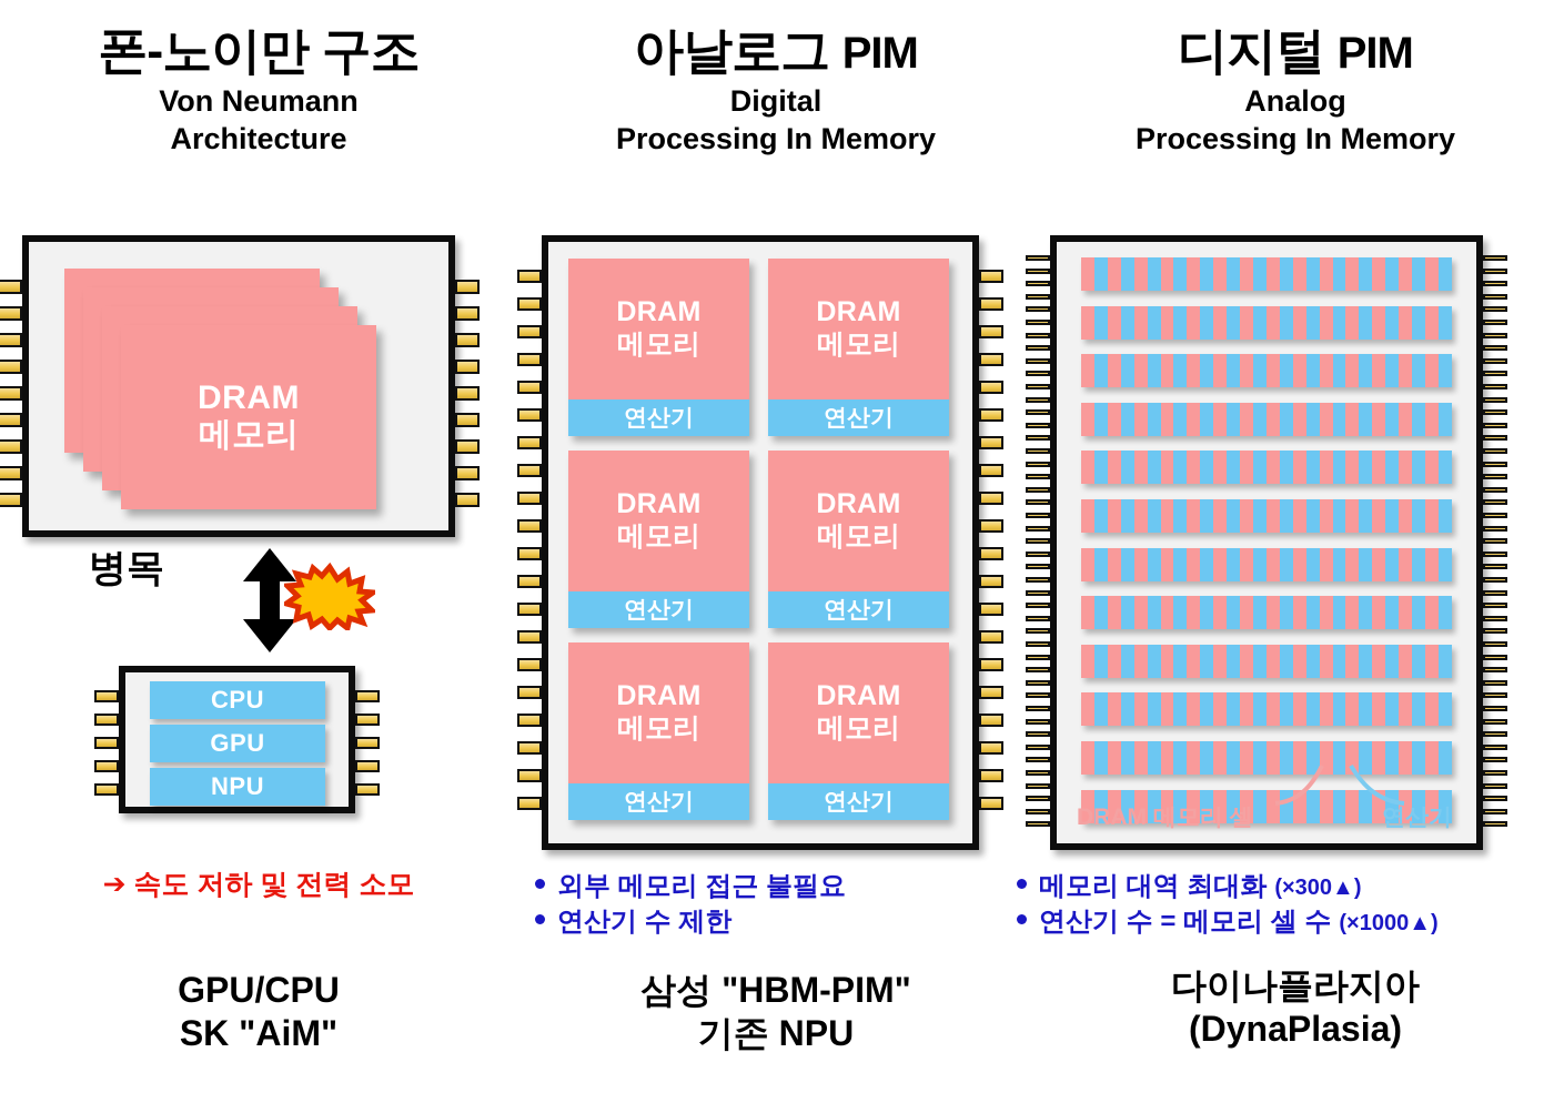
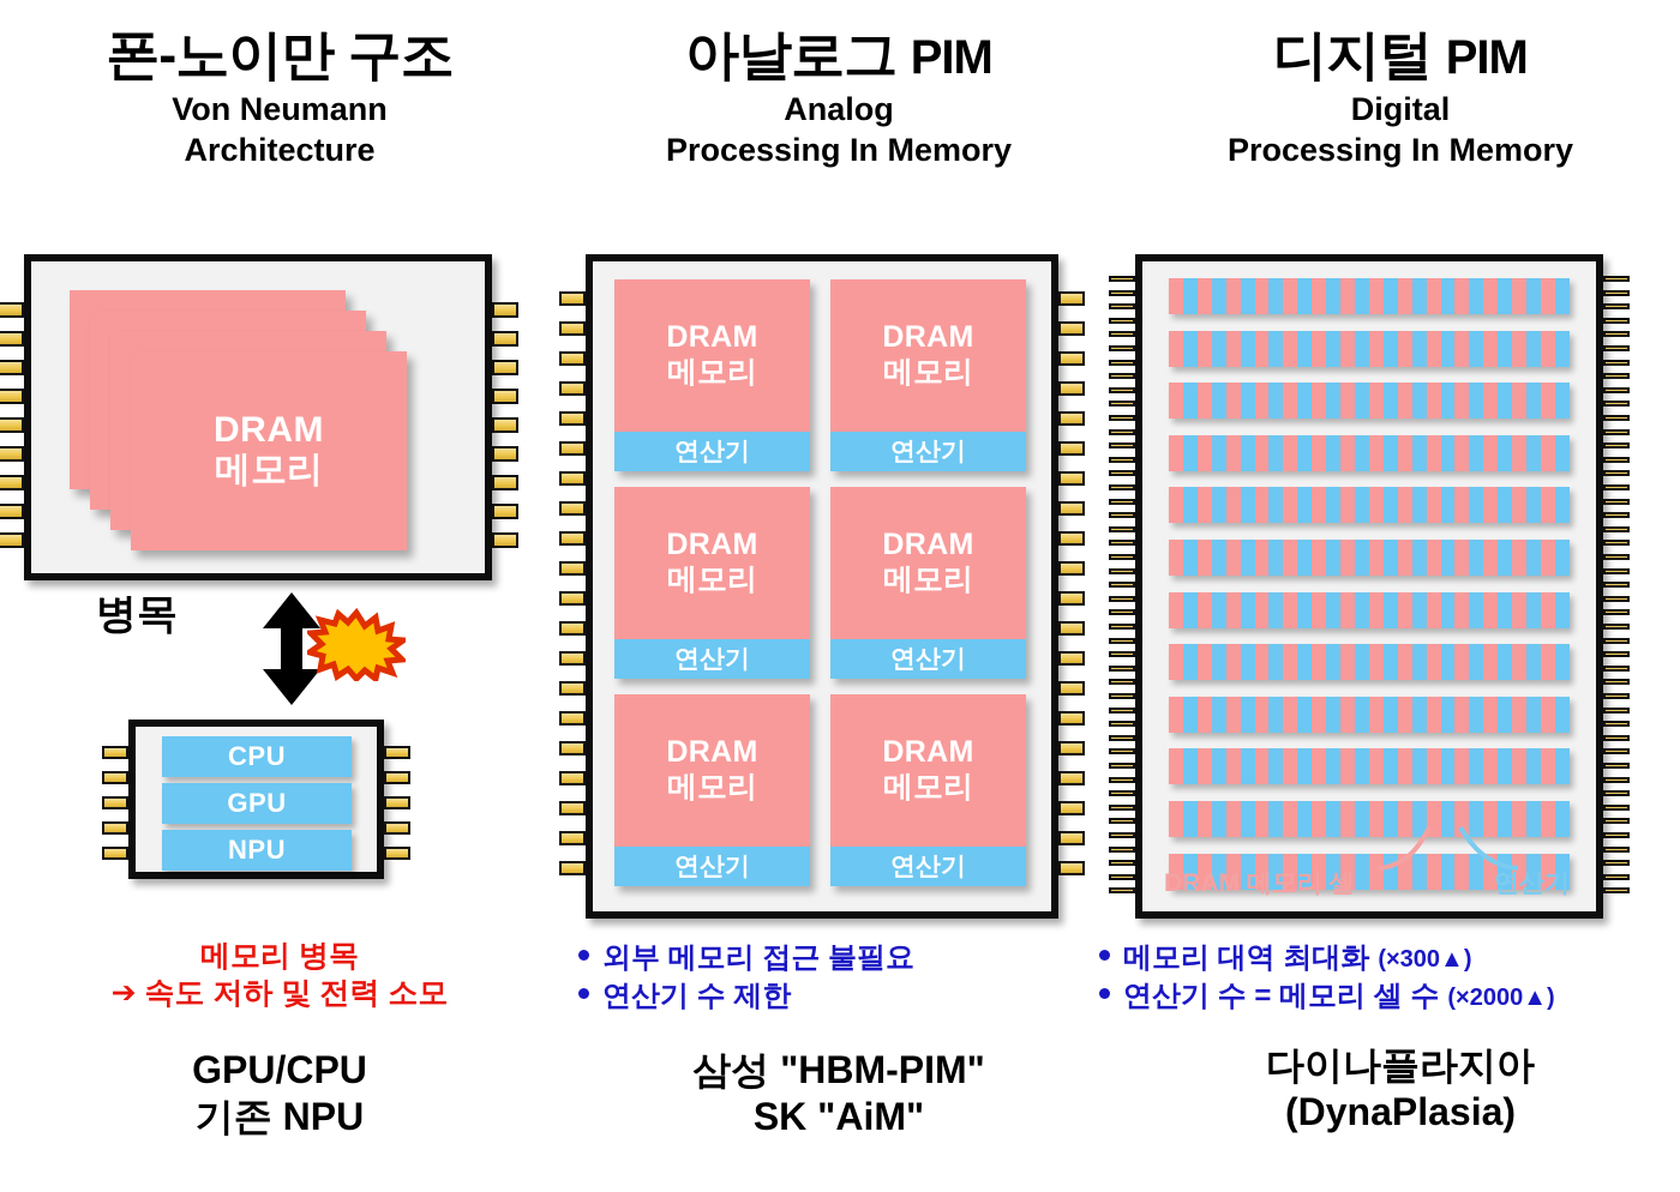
  폰-노이만 구조
  Von Neumann
  Architecture
  DRAM
  메모리
  병목
  CPU
  GPU
  NPU
+ 메모리 병목
  ➔ 속도 저하 및 전력 소모
  GPU/CPU
- SK "AiM"
+ 기존 NPU
  아날로그 PIM
- Digital
+ Analog
  Processing In Memory
  DRAM
  메모리
  연산기
  DRAM
  메모리
  연산기
  DRAM
  메모리
  연산기
  DRAM
  메모리
  연산기
  DRAM
  메모리
  연산기
  DRAM
  메모리
  연산기
  외부 메모리 접근 불필요
  연산기 수 제한
  삼성 "HBM-PIM"
- 기존 NPU
+ SK "AiM"
  디지털 PIM
- Analog
+ Digital
  Processing In Memory
  DRAM 메모리 셀
  연산기
  메모리 대역 최대화
  (×300▲)
  연산기 수 = 메모리 셀 수
- (×1000▲)
+ (×2000▲)
  다이나플라지아
  (DynaPlasia)
